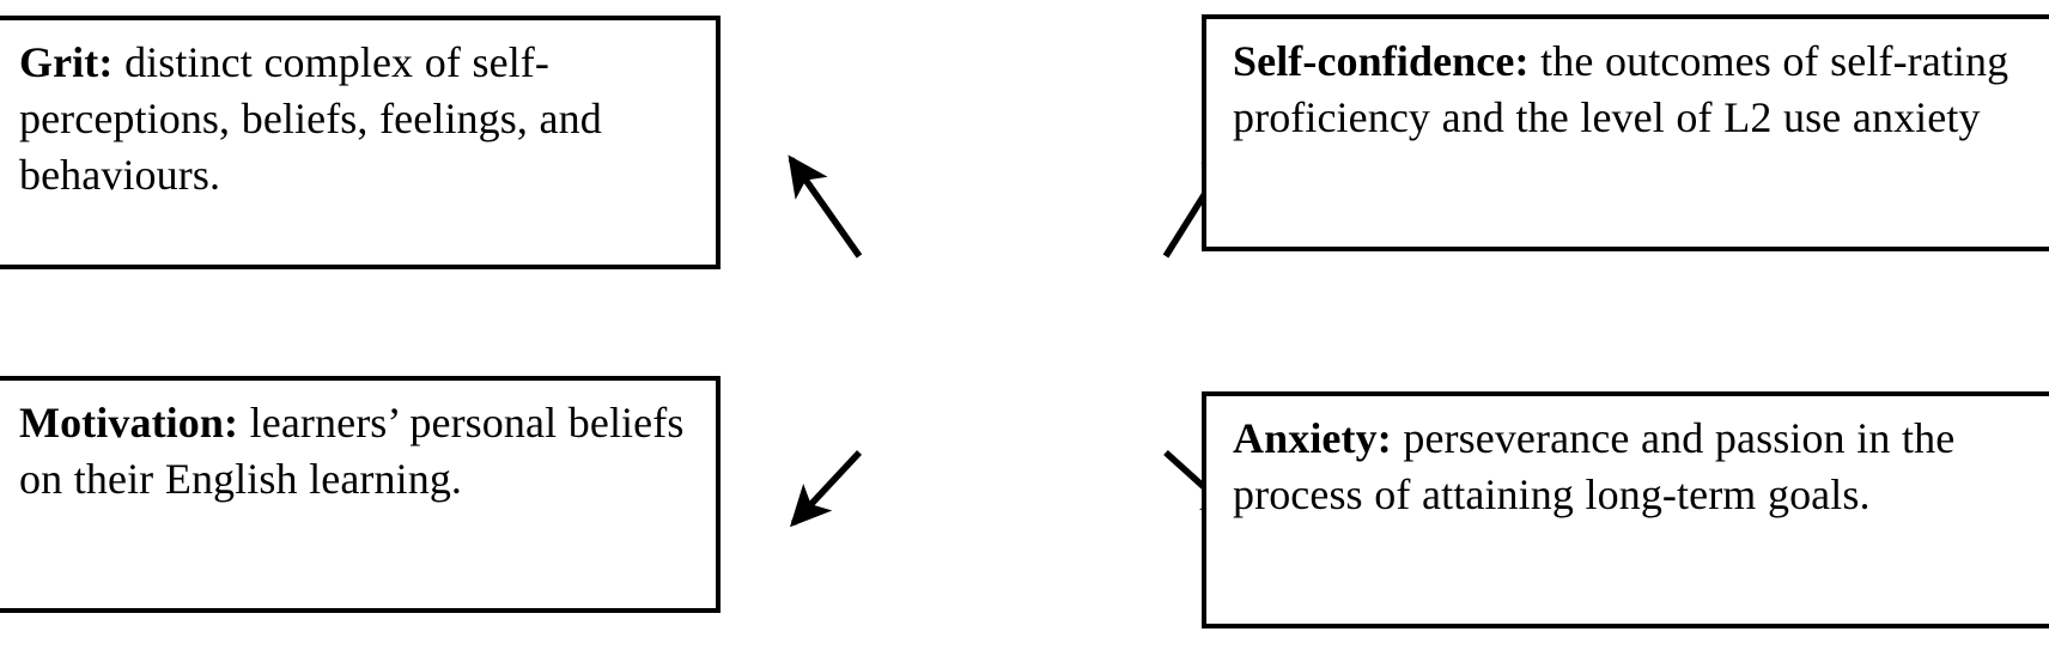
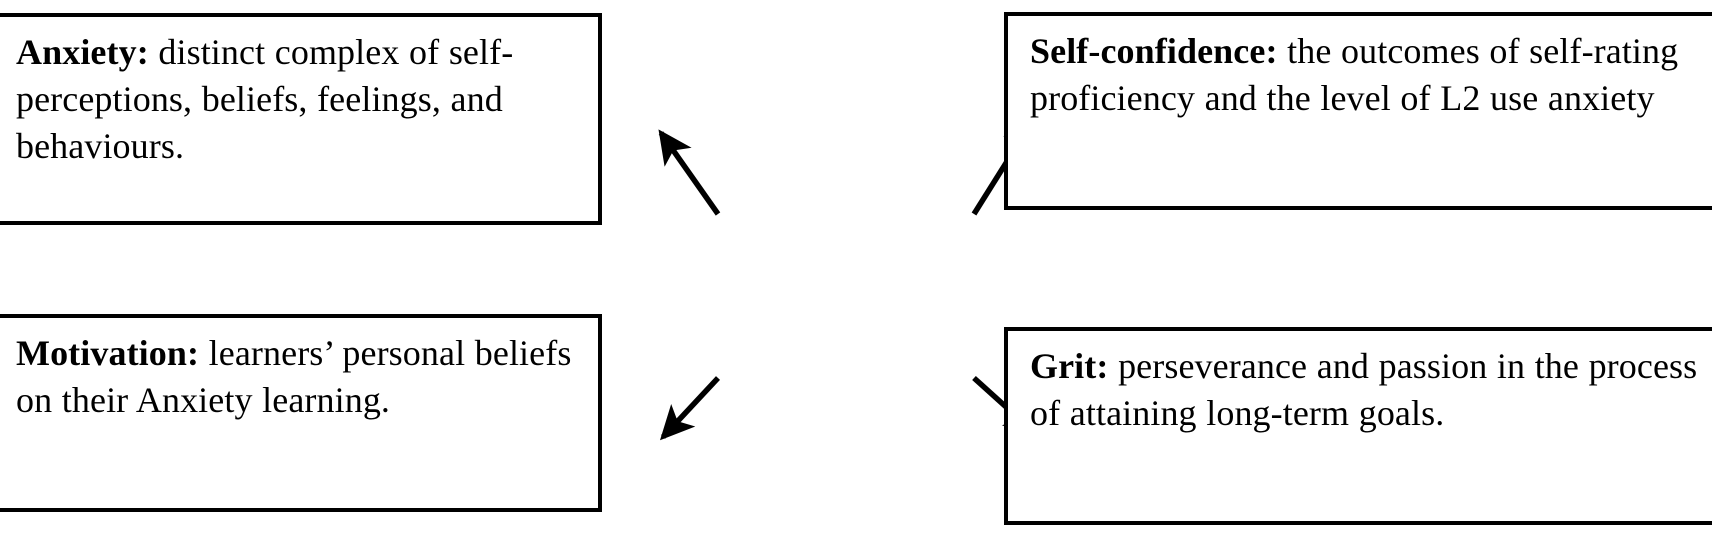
- Grit: distinct complex of self-perceptions, beliefs, feelings, and behaviours.
+ Anxiety: distinct complex of self-perceptions, beliefs, feelings, and behaviours.
- Motivation: learners’ personal beliefs on their English learning.
+ Motivation: learners’ personal beliefs on their Anxiety learning.
  Self-confidence: the outcomes of self-rating proficiency and the level of L2 use anxiety
- Anxiety: perseverance and passion in the process of attaining long-term goals.
+ Grit: perseverance and passion in the process of attaining long-term goals.
